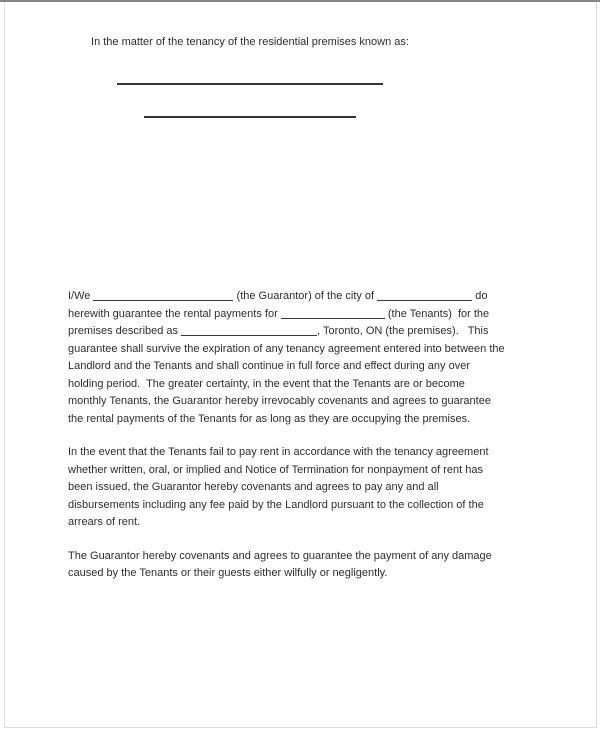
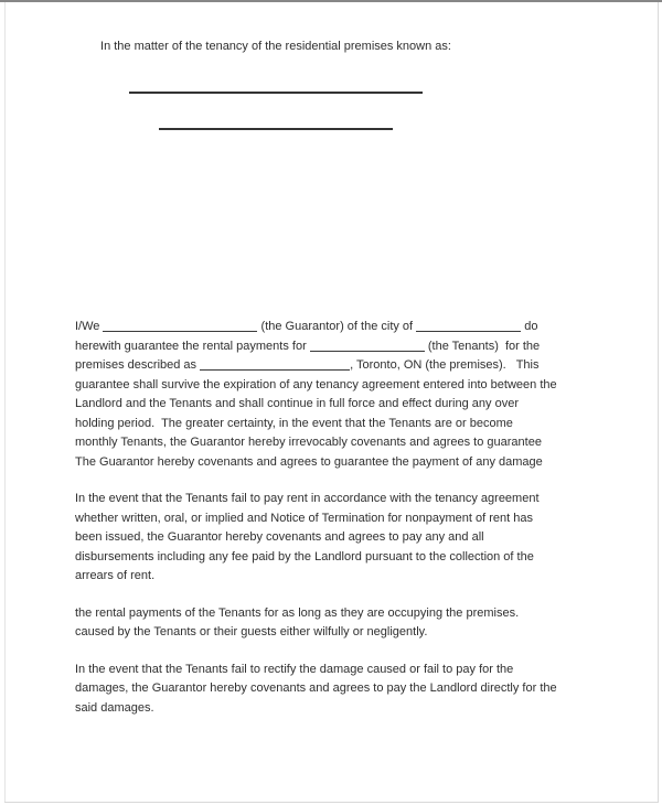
  In the matter of the tenancy of the residential premises known as:
  I/We (the Guarantor) of the city of do
  herewith guarantee the rental payments for (the Tenants) for the
  premises described as , Toronto, ON (the premises). This
  guarantee shall survive the expiration of any tenancy agreement entered into between the
  Landlord and the Tenants and shall continue in full force and effect during any over
  holding period. The greater certainty, in the event that the Tenants are or become
  monthly Tenants, the Guarantor hereby irrevocably covenants and agrees to guarantee
- the rental payments of the Tenants for as long as they are occupying the premises.
+ The Guarantor hereby covenants and agrees to guarantee the payment of any damage
  In the event that the Tenants fail to pay rent in accordance with the tenancy agreement
  whether written, oral, or implied and Notice of Termination for nonpayment of rent has
  been issued, the Guarantor hereby covenants and agrees to pay any and all
  disbursements including any fee paid by the Landlord pursuant to the collection of the
  arrears of rent.
- The Guarantor hereby covenants and agrees to guarantee the payment of any damage
+ the rental payments of the Tenants for as long as they are occupying the premises.
  caused by the Tenants or their guests either wilfully or negligently.
+ In the event that the Tenants fail to rectify the damage caused or fail to pay for the
+ damages, the Guarantor hereby covenants and agrees to pay the Landlord directly for the
+ said damages.
